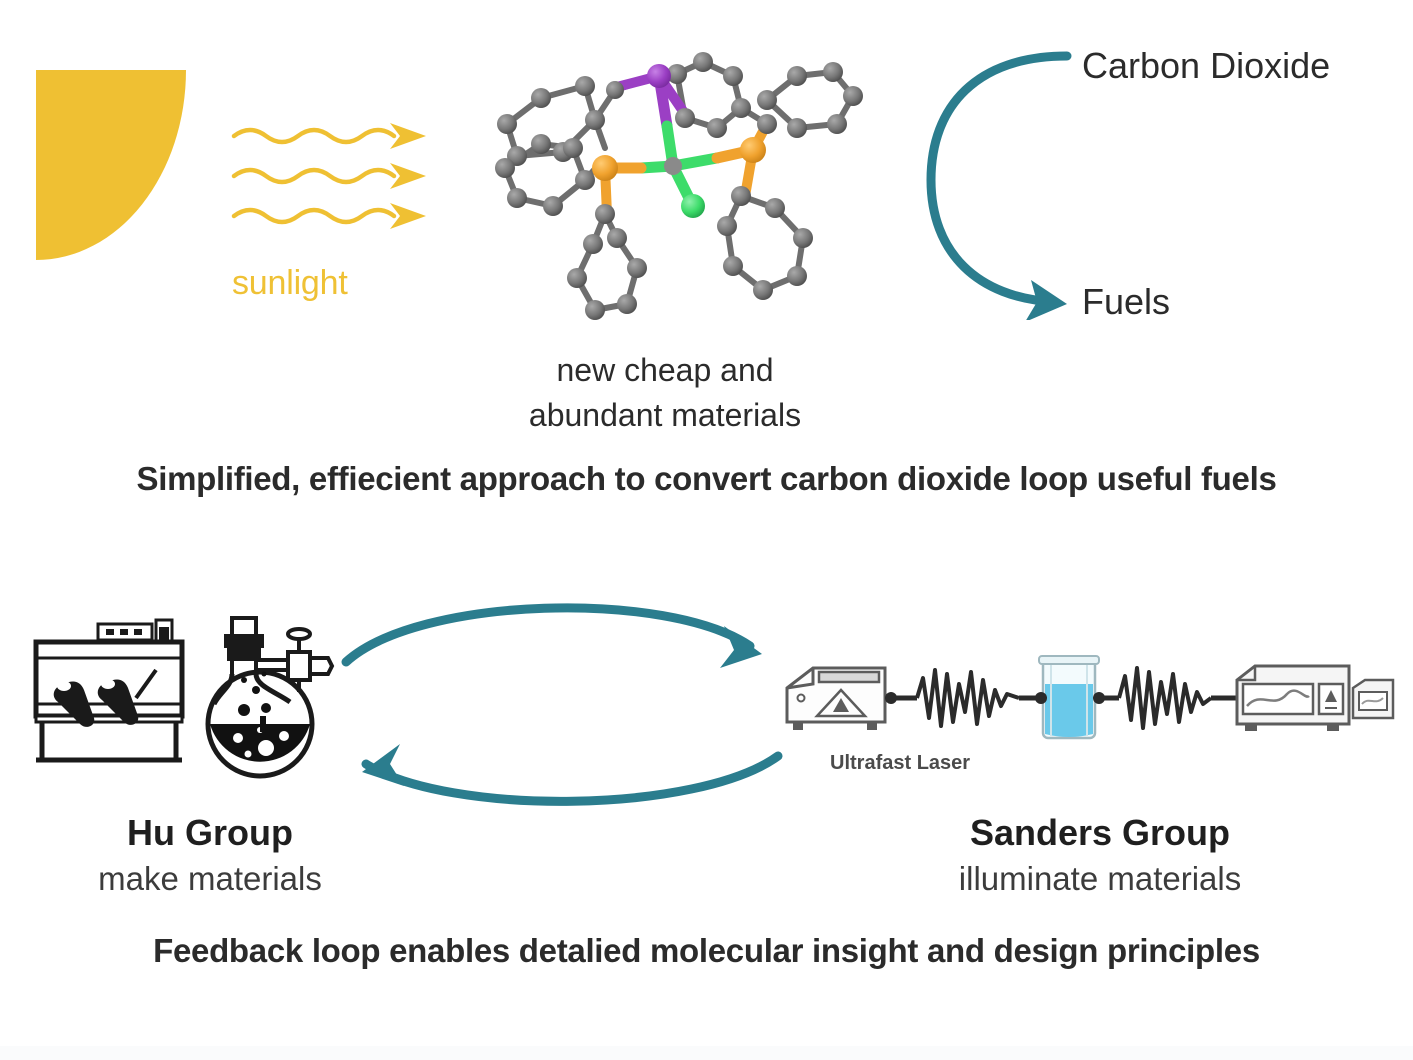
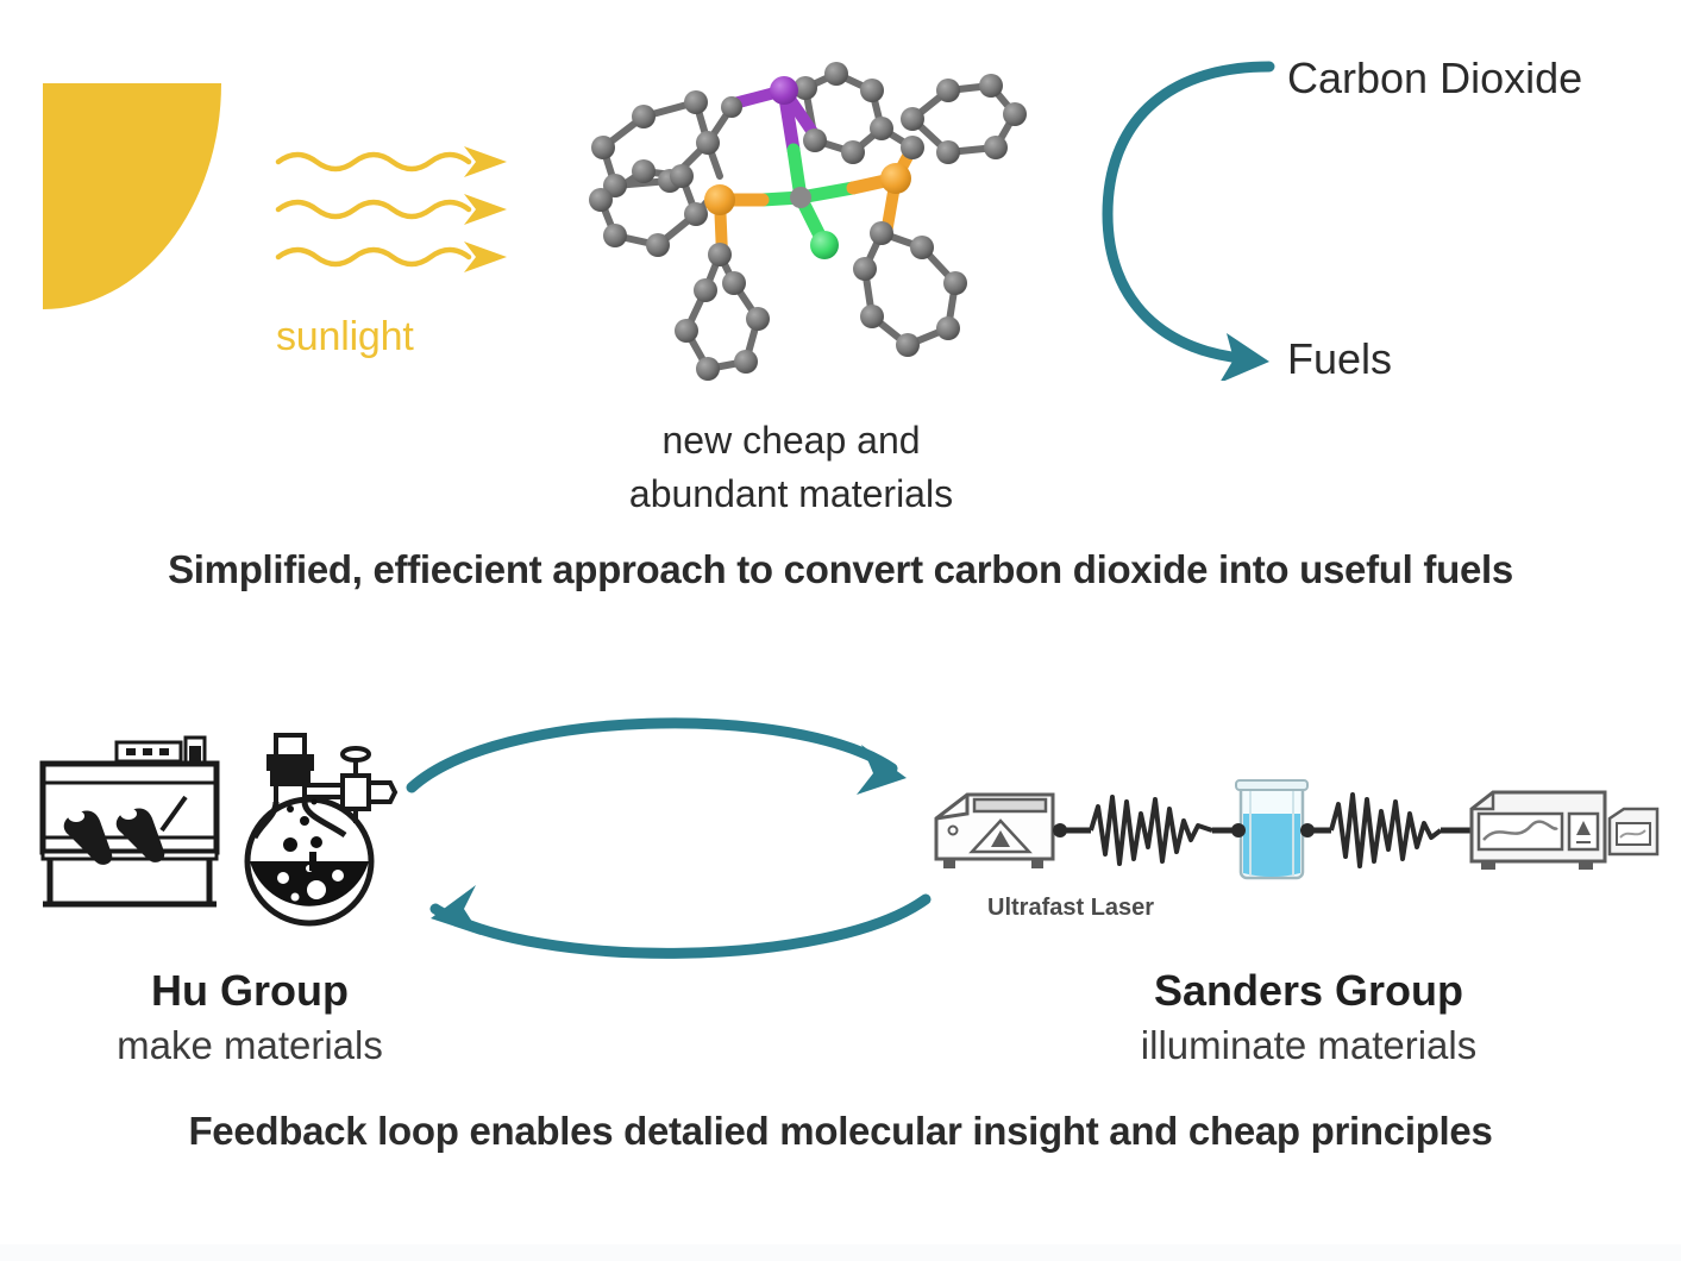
  sunlight
  new cheap and
  abundant materials
  Carbon Dioxide
  Fuels
- Simplified, effiecient approach to convert carbon dioxide loop useful fuels
+ Simplified, effiecient approach to convert carbon dioxide into useful fuels
  Ultrafast Laser
  Hu Group
  make materials
  Sanders Group
  illuminate materials
- Feedback loop enables detalied molecular insight and design principles
+ Feedback loop enables detalied molecular insight and cheap principles
